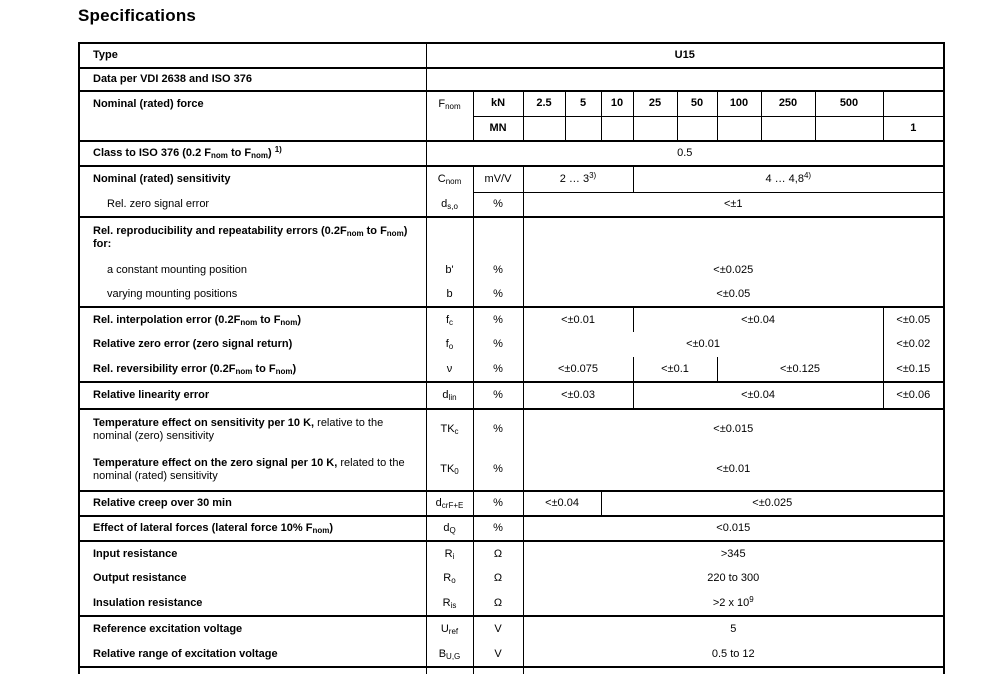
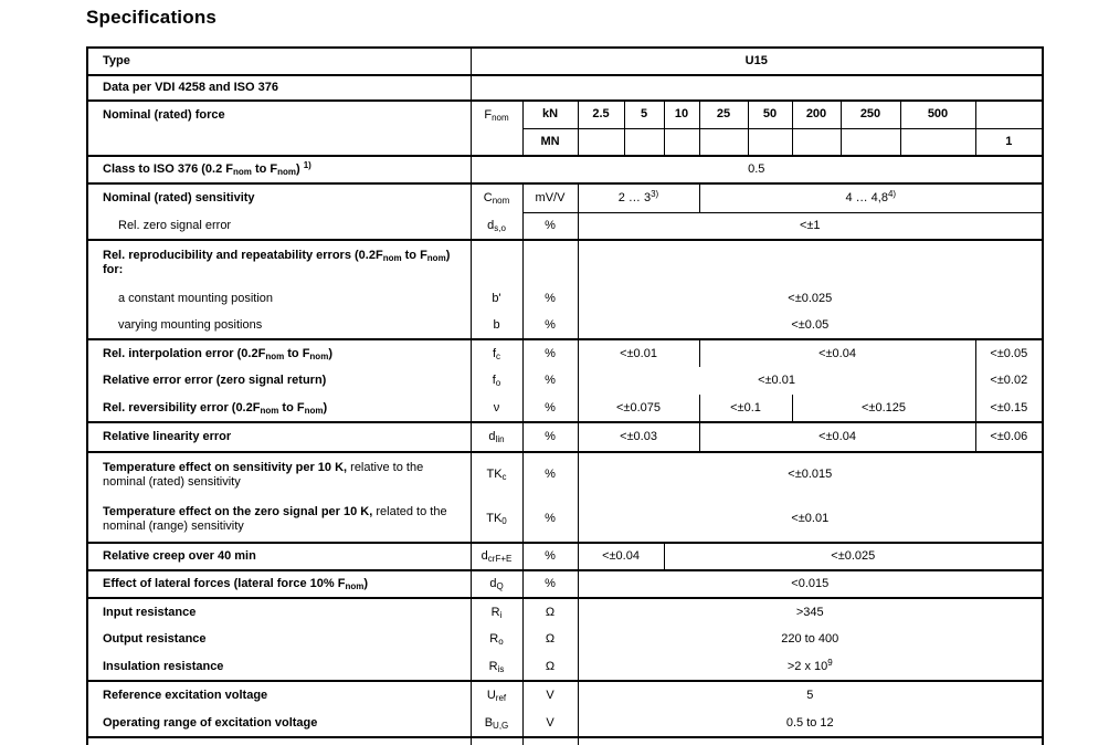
  Specifications
  Type	U15
- Data per VDI 2638 and ISO 376
+ Data per VDI 4258 and ISO 376
- Nominal (rated) force	Fnom	kN	2.5	5	10	25	50	100	250	500
+ Nominal (rated) force	Fnom	kN	2.5	5	10	25	50	200	250	500
  MN									1
  Class to ISO 376 (0.2 Fnom to Fnom) 1)	0.5
  Nominal (rated) sensitivity	Cnom	mV/V	2 … 33)	4 … 4,84)
  Rel. zero signal error	ds,o	%	<±1
  Rel. reproducibility and repeatability errors (0.2Fnom to Fnom) for:
  a constant mounting position	b'	%	<±0.025
  varying mounting positions	b	%	<±0.05
  Rel. interpolation error (0.2Fnom to Fnom)	fc	%	<±0.01	<±0.04	<±0.05
- Relative zero error (zero signal return)	fo	%	<±0.01	<±0.02
+ Relative error error (zero signal return)	fo	%	<±0.01	<±0.02
  Rel. reversibility error (0.2Fnom to Fnom)	ν	%	<±0.075	<±0.1	<±0.125	<±0.15
  Relative linearity error	dlin	%	<±0.03	<±0.04	<±0.06
- Temperature effect on sensitivity per 10 K, relative to the nominal (zero) sensitivity	TKc	%	<±0.015
+ Temperature effect on sensitivity per 10 K, relative to the nominal (rated) sensitivity	TKc	%	<±0.015
- Temperature effect on the zero signal per 10 K, related to the nominal (rated) sensitivity	TK0	%	<±0.01
+ Temperature effect on the zero signal per 10 K, related to the nominal (range) sensitivity	TK0	%	<±0.01
- Relative creep over 30 min	dcrF+E	%	<±0.04	<±0.025
+ Relative creep over 40 min	dcrF+E	%	<±0.04	<±0.025
  Effect of lateral forces (lateral force 10% Fnom)	dQ	%	<0.015
  Input resistance	Ri	Ω	>345
- Output resistance	Ro	Ω	220 to 300
+ Output resistance	Ro	Ω	220 to 400
  Insulation resistance	Ris	Ω	>2 x 109
  Reference excitation voltage	Uref	V	5
- Relative range of excitation voltage	BU,G	V	0.5 to 12
+ Operating range of excitation voltage	BU,G	V	0.5 to 12
